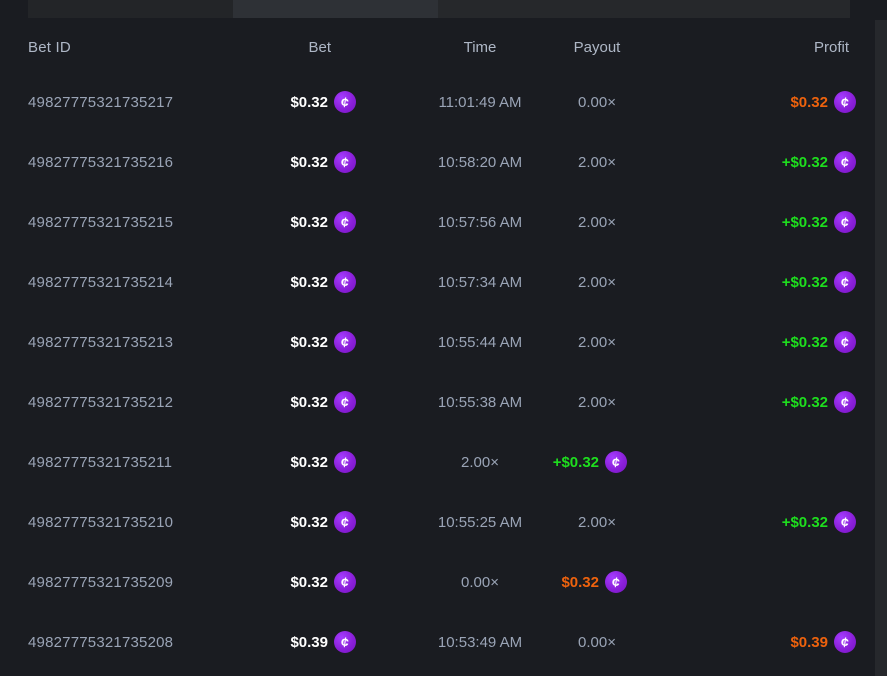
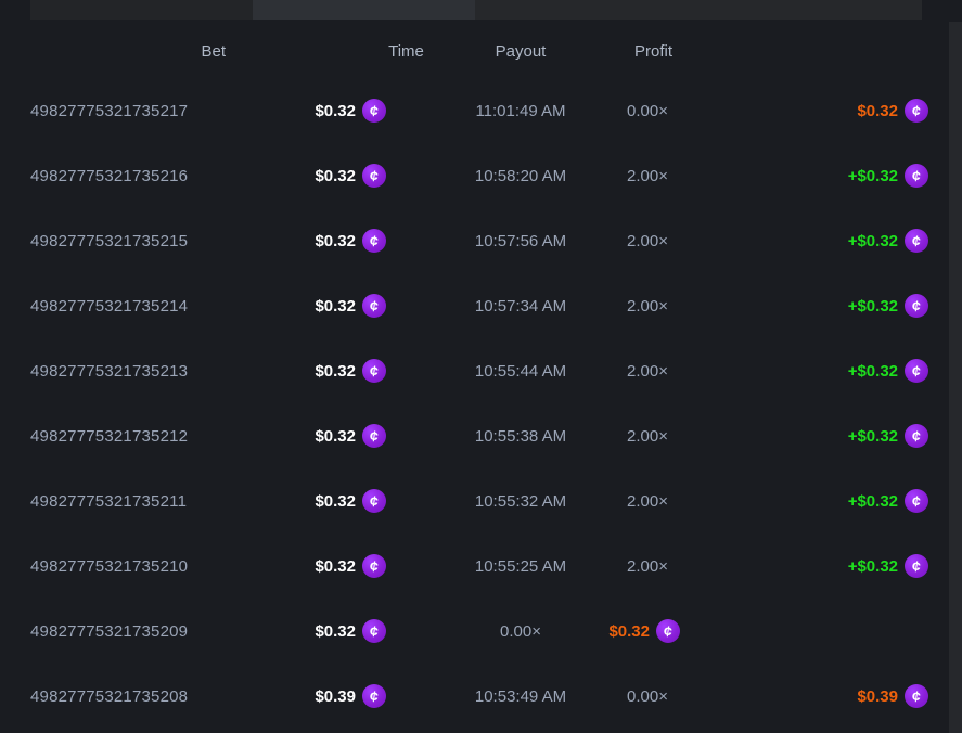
- Bet ID
  Bet
  Time
  Payout
  Profit
  49827775321735217
  $0.32
  11:01:49 AM
  0.00×
  $0.32
  49827775321735216
  $0.32
  10:58:20 AM
  2.00×
  +$0.32
  49827775321735215
  $0.32
  10:57:56 AM
  2.00×
  +$0.32
  49827775321735214
  $0.32
  10:57:34 AM
  2.00×
  +$0.32
  49827775321735213
  $0.32
  10:55:44 AM
  2.00×
  +$0.32
  49827775321735212
  $0.32
  10:55:38 AM
  2.00×
  +$0.32
  49827775321735211
  $0.32
+ 10:55:32 AM
  2.00×
  +$0.32
  49827775321735210
  $0.32
  10:55:25 AM
  2.00×
  +$0.32
  49827775321735209
  $0.32
  0.00×
  $0.32
  49827775321735208
  $0.39
  10:53:49 AM
  0.00×
  $0.39
